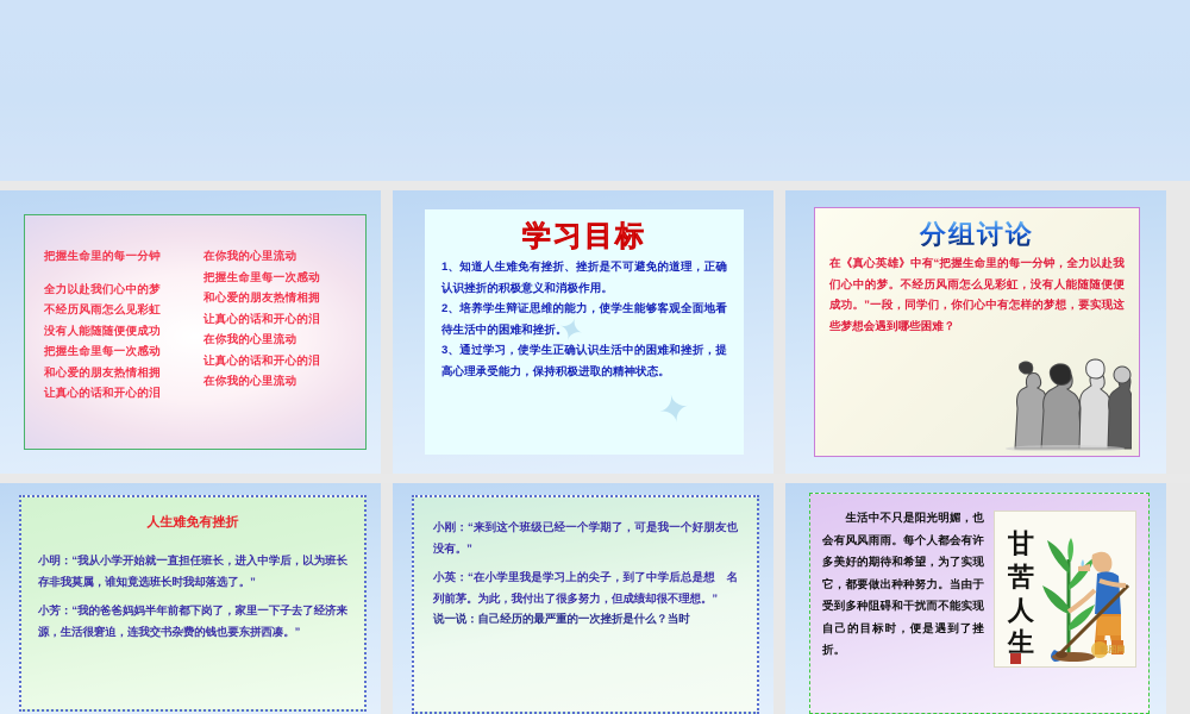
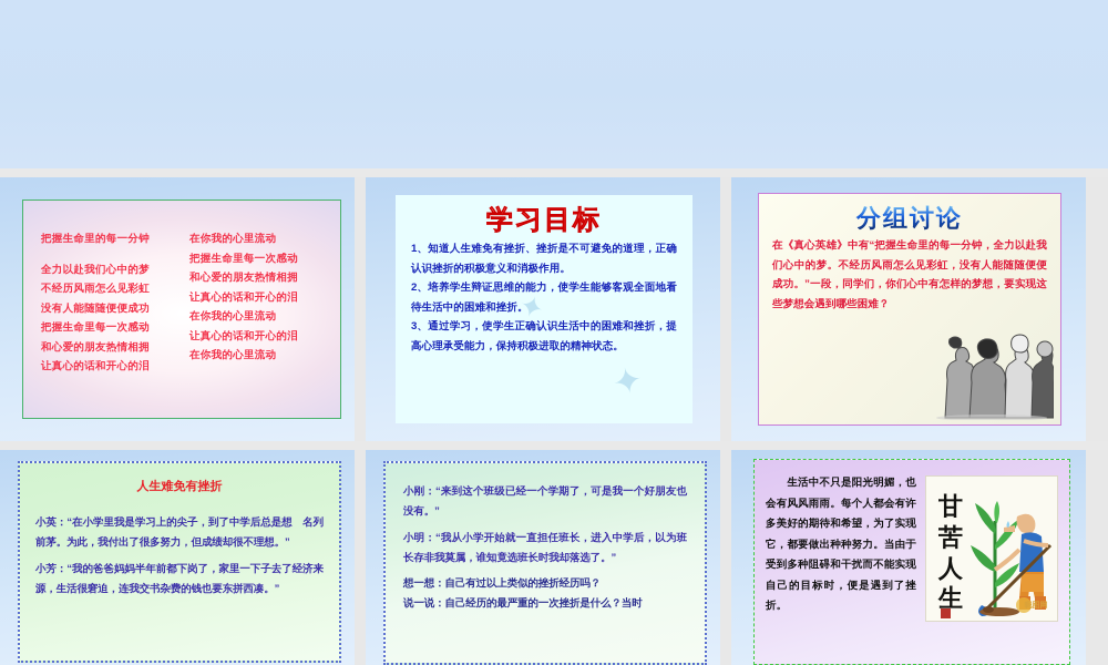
  把握生命里的每一分钟
  全力以赴我们心中的梦
  不经历风雨怎么见彩虹
  没有人能随随便便成功
  把握生命里每一次感动
  和心爱的朋友热情相拥
  让真心的话和开心的泪
  在你我的心里流动
  把握生命里每一次感动
  和心爱的朋友热情相拥
  让真心的话和开心的泪
  在你我的心里流动
  让真心的话和开心的泪
  在你我的心里流动
  学习目标
  1、知道人生难免有挫折、挫折是不可避免的道理，正确认识挫折的积极意义和消极作用。
  2、培养学生辩证思维的能力，使学生能够客观全面地看待生活中的困难和挫折。
  3、通过学习，使学生正确认识生活中的困难和挫折，提高心理承受能力，保持积极进取的精神状态。
  分组讨论
  在《真心英雄》中有“把握生命里的每一分钟，全力以赴我们心中的梦。不经历风雨怎么见彩虹，没有人能随随便便成功。”一段，同学们，你们心中有怎样的梦想，要实现这些梦想会遇到哪些困难？
  人生难免有挫折
- 小明：“我从小学开始就一直担任班长，进入中学后，以为班长存非我莫属，谁知竟选班长时我却落选了。”
+ 小英：“在小学里我是学习上的尖子，到了中学后总是想 名列前茅。为此，我付出了很多努力，但成绩却很不理想。”
  小芳：“我的爸爸妈妈半年前都下岗了，家里一下子去了经济来源，生活很窘迫，连我交书杂费的钱也要东拼西凑。”
  小刚：“来到这个班级已经一个学期了，可是我一个好朋友也没有。”
- 小英：“在小学里我是学习上的尖子，到了中学后总是想 名列前茅。为此，我付出了很多努力，但成绩却很不理想。”
+ 小明：“我从小学开始就一直担任班长，进入中学后，以为班长存非我莫属，谁知竟选班长时我却落选了。”
+ 想一想：自己有过以上类似的挫折经历吗？
  说一说：自己经历的最严重的一次挫折是什么？当时
  生活中不只是阳光明媚，也会有风风雨雨。每个人都会有许多美好的期待和希望，为了实现它，都要做出种种努力。当由于受到多种阻碍和干扰而不能实现自己的目标时，便是遇到了挫折。
  甘
  苦
  人
  生
